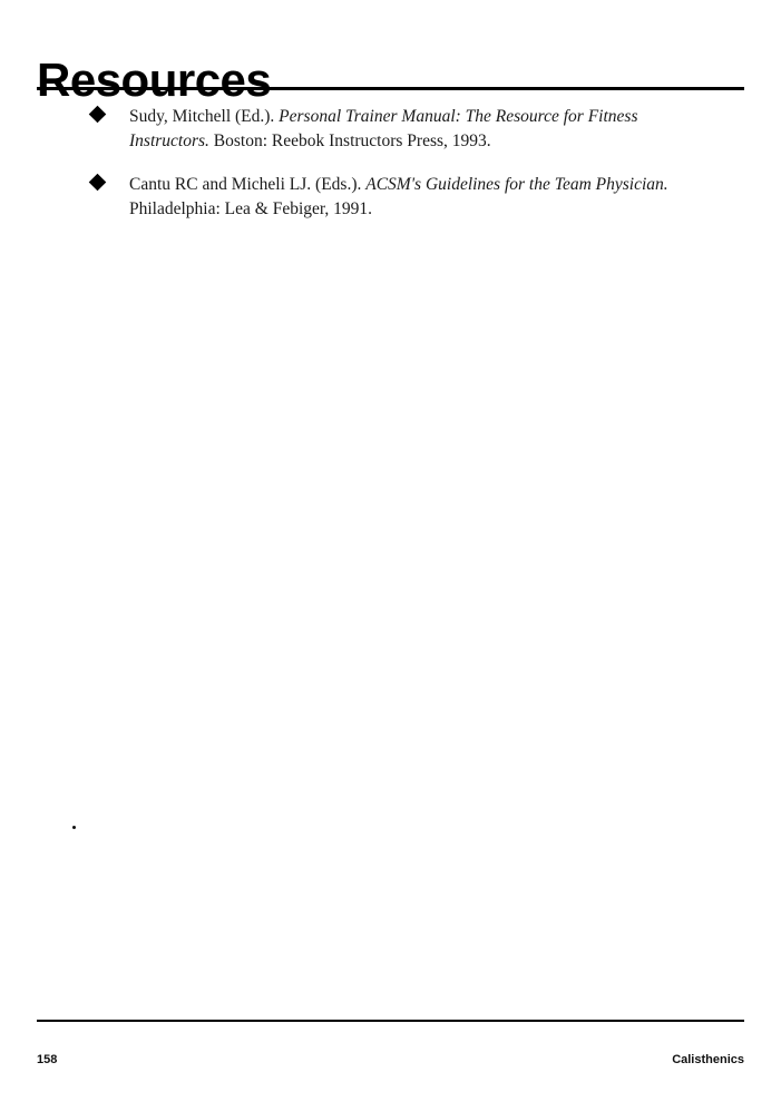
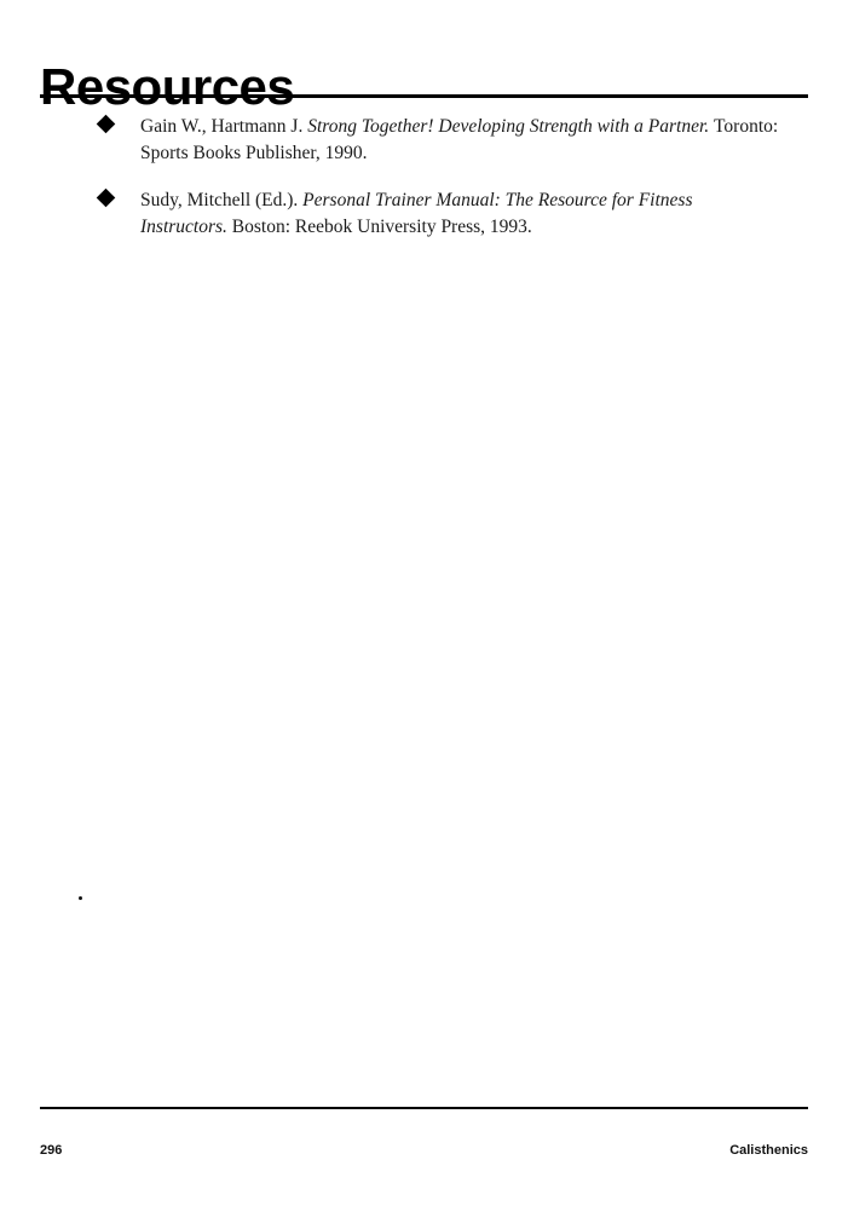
  Resources
+ Gain W., Hartmann J. Strong Together! Developing Strength with a Partner. Toronto: Sports Books Publisher, 1990.
- Sudy, Mitchell (Ed.). Personal Trainer Manual: The Resource for Fitness Instructors. Boston: Reebok Instructors Press, 1993.
+ Sudy, Mitchell (Ed.). Personal Trainer Manual: The Resource for Fitness Instructors. Boston: Reebok University Press, 1993.
- Cantu RC and Micheli LJ. (Eds.). ACSM's Guidelines for the Team Physician. Philadelphia: Lea & Febiger, 1991.
- 158
+ 296
  Calisthenics
